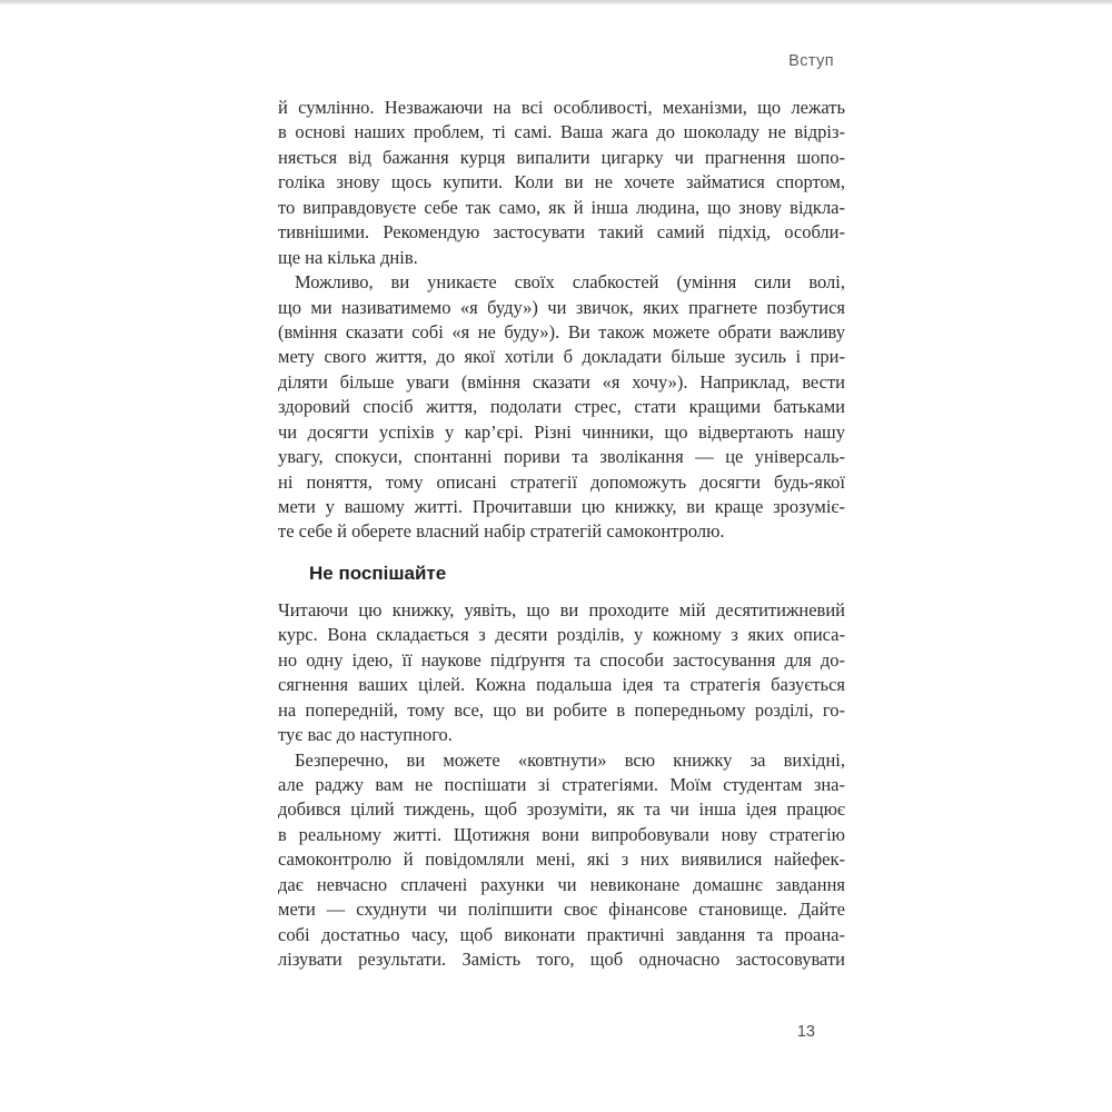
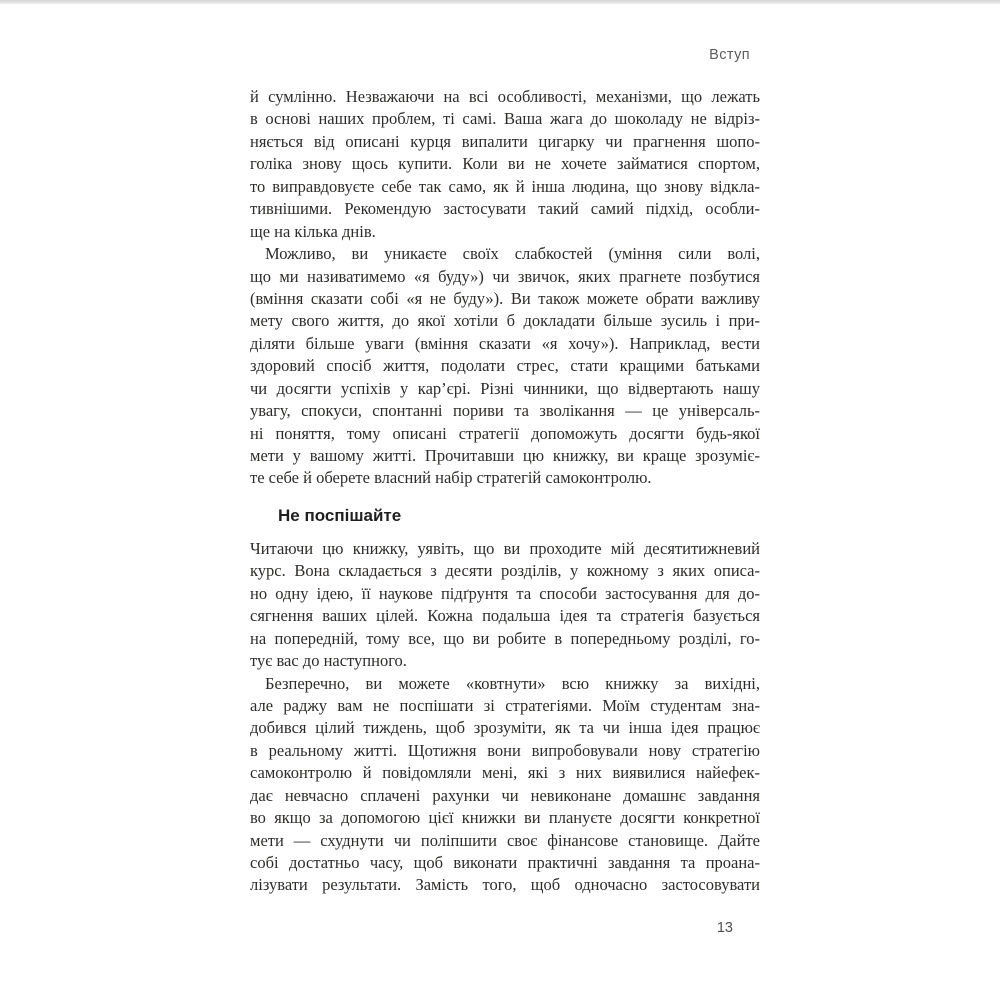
  Вступ
  й сумлінно. Незважаючи на всі особливості, механізми, що лежать
  в основі наших проблем, ті самі. Ваша жага до шоколаду не відріз-
- няється від бажання курця випалити цигарку чи прагнення шопо-
+ няється від описані курця випалити цигарку чи прагнення шопо-
  голіка знову щось купити. Коли ви не хочете займатися спортом,
  то виправдовуєте себе так само, як й інша людина, що знову відкла-
  тивнішими. Рекомендую застосувати такий самий підхід, особли-
  ще на кілька днів.
  Можливо, ви уникаєте своїх слабкостей (уміння сили волі,
  що ми називатимемо «я буду») чи звичок, яких прагнете позбутися
  (вміння сказати собі «я не буду»). Ви також можете обрати важливу
  мету свого життя, до якої хотіли б докладати більше зусиль і при-
  діляти більше уваги (вміння сказати «я хочу»). Наприклад, вести
  здоровий спосіб життя, подолати стрес, стати кращими батьками
  чи досягти успіхів у кар’єрі. Різні чинники, що відвертають нашу
  увагу, спокуси, спонтанні пориви та зволікання — це універсаль-
  ні поняття, тому описані стратегії допоможуть досягти будь-якої
  мети у вашому житті. Прочитавши цю книжку, ви краще зрозуміє-
  те себе й оберете власний набір стратегій самоконтролю.
  Не поспішайте
  Читаючи цю книжку, уявіть, що ви проходите мій десятитижневий
  курс. Вона складається з десяти розділів, у кожному з яких описа-
  но одну ідею, її наукове підґрунтя та способи застосування для до-
  сягнення ваших цілей. Кожна подальша ідея та стратегія базується
  на попередній, тому все, що ви робите в попередньому розділі, го-
  тує вас до наступного.
  Безперечно, ви можете «ковтнути» всю книжку за вихідні,
  але раджу вам не поспішати зі стратегіями. Моїм студентам зна-
  добився цілий тиждень, щоб зрозуміти, як та чи інша ідея працює
  в реальному житті. Щотижня вони випробовували нову стратегію
  самоконтролю й повідомляли мені, які з них виявилися найефек-
  дає невчасно сплачені рахунки чи невиконане домашнє завдання
+ во якщо за допомогою цієї книжки ви плануєте досягти конкретної
  мети — схуднути чи поліпшити своє фінансове становище. Дайте
  собі достатньо часу, щоб виконати практичні завдання та проана-
  лізувати результати. Замість того, щоб одночасно застосовувати
  13
